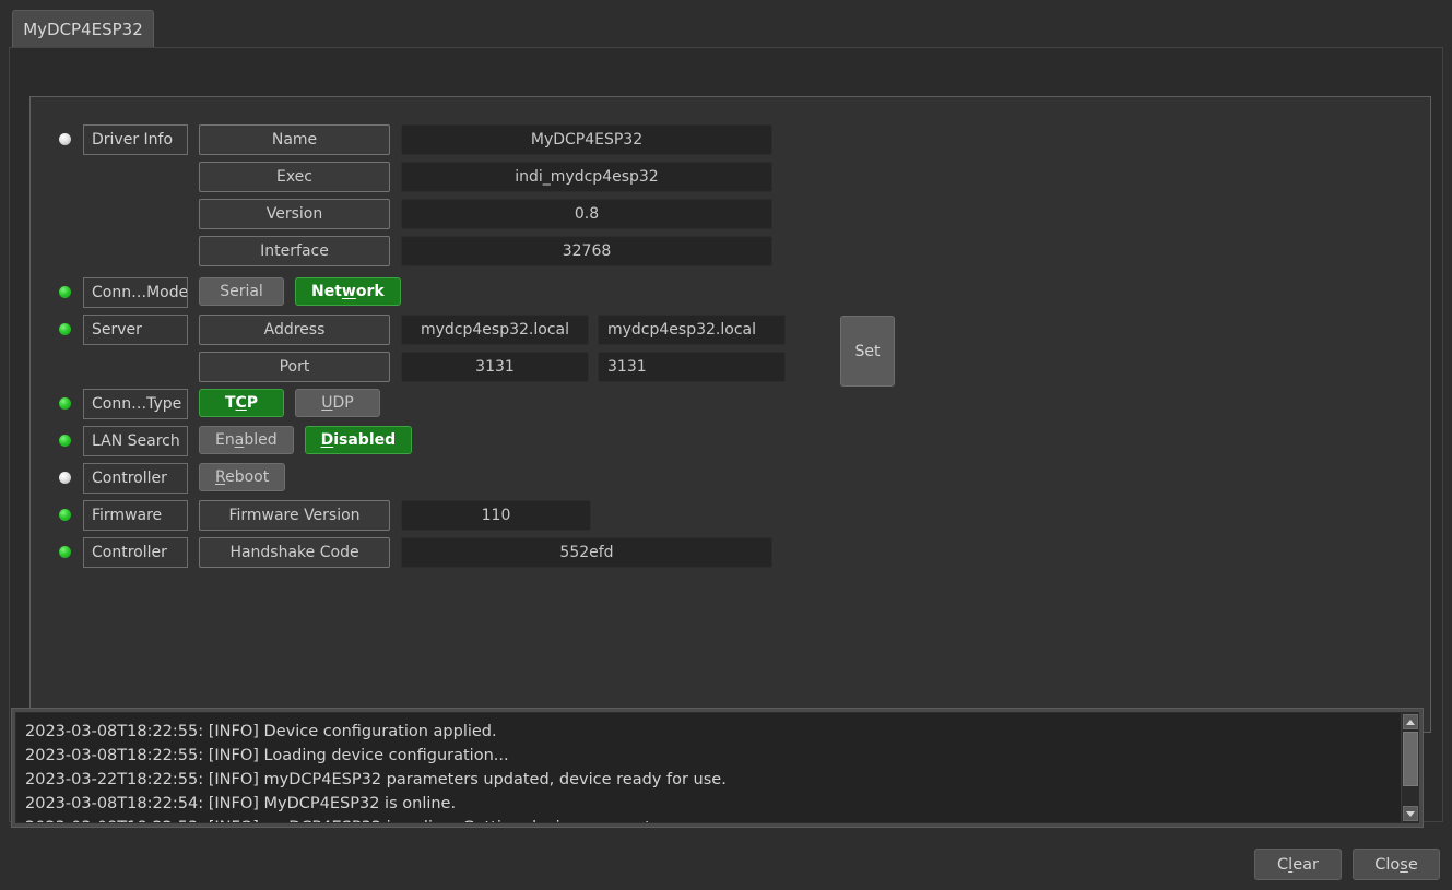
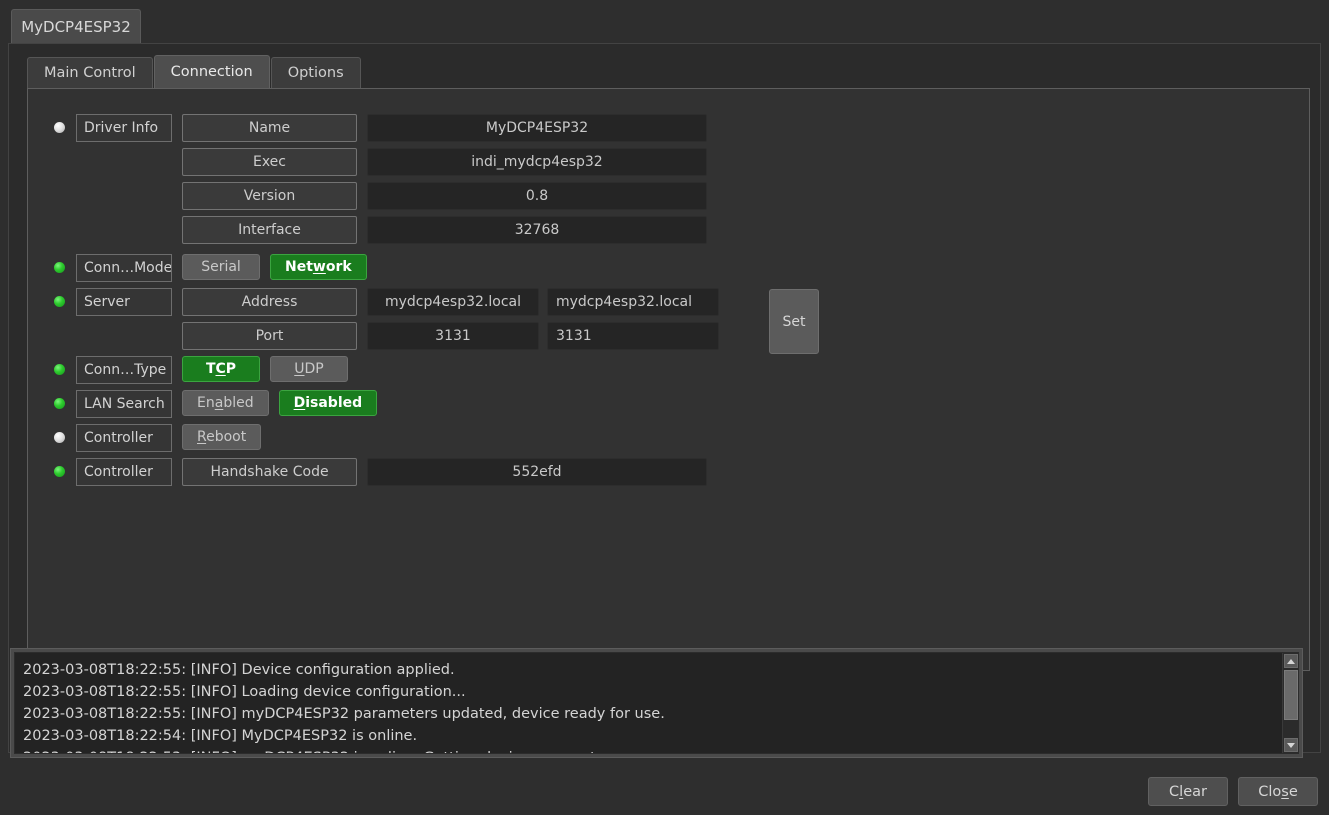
  MyDCP4ESP32
+ Main Control
+ Connection
+ Options
  Driver Info
  Name
  MyDCP4ESP32
  Exec
  indi_mydcp4esp32
  Version
  0.8
  Interface
  32768
  Conn…Mode
  Serial
  Network
  Server
  Address
  mydcp4esp32.local
  mydcp4esp32.local
  Port
  3131
  3131
  Set
  Conn…Type
  TCP
  UDP
  LAN Search
  Enabled
  Disabled
  Controller
  Reboot
- Firmware
- Firmware Version
- 110
  Controller
  Handshake Code
  552efd
  2023-03-08T18:22:55: [INFO] Device configuration applied.
  2023-03-08T18:22:55: [INFO] Loading device configuration...
- 2023-03-22T18:22:55: [INFO] myDCP4ESP32 parameters updated, device ready for use.
+ 2023-03-08T18:22:55: [INFO] myDCP4ESP32 parameters updated, device ready for use.
  2023-03-08T18:22:54: [INFO] MyDCP4ESP32 is online.
  Clear
  Close
